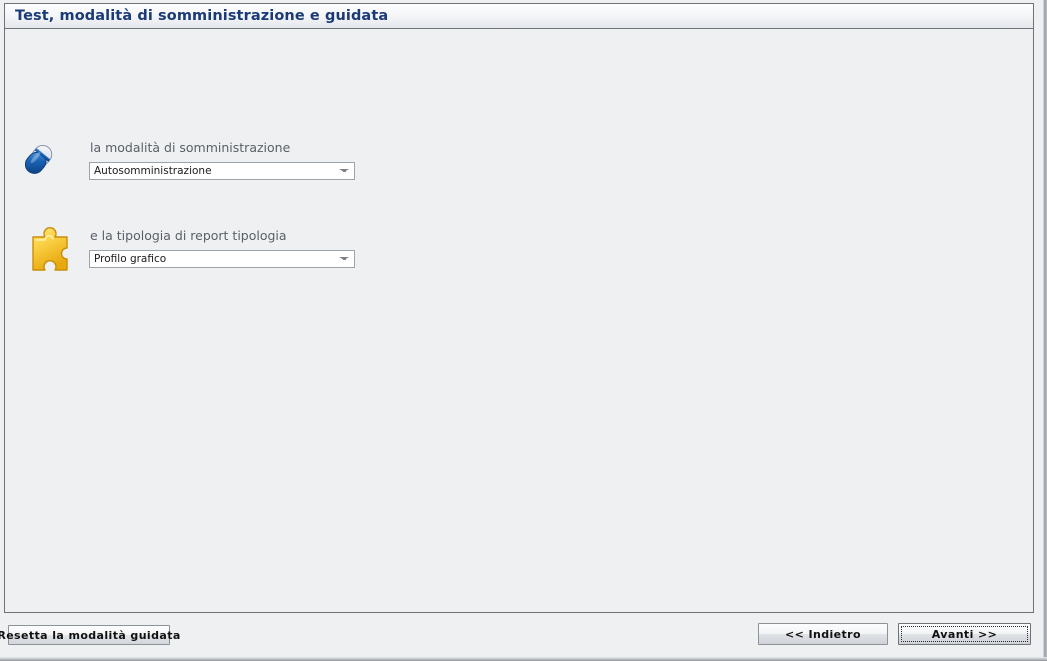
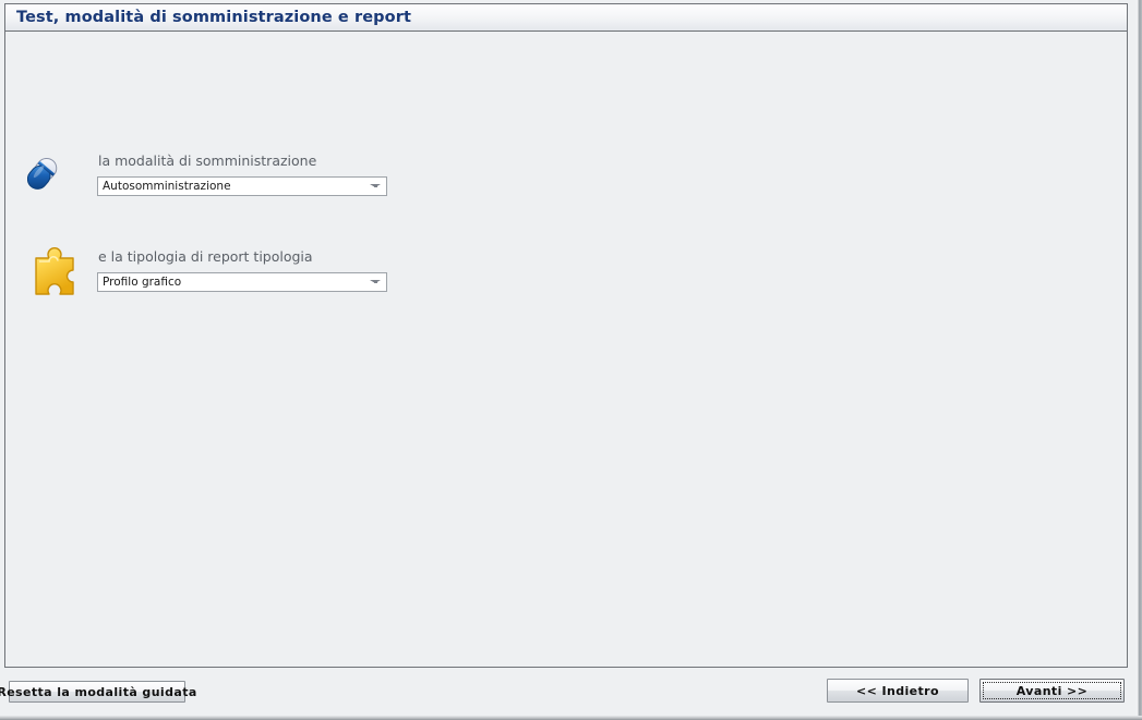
- Test, modalità di somministrazione e guidata
+ Test, modalità di somministrazione e report
  la modalità di somministrazione
  Autosomministrazione
  e la tipologia di report tipologia
  Profilo grafico
  Resetta la modalità guidata
  << Indietro
  Avanti >>
